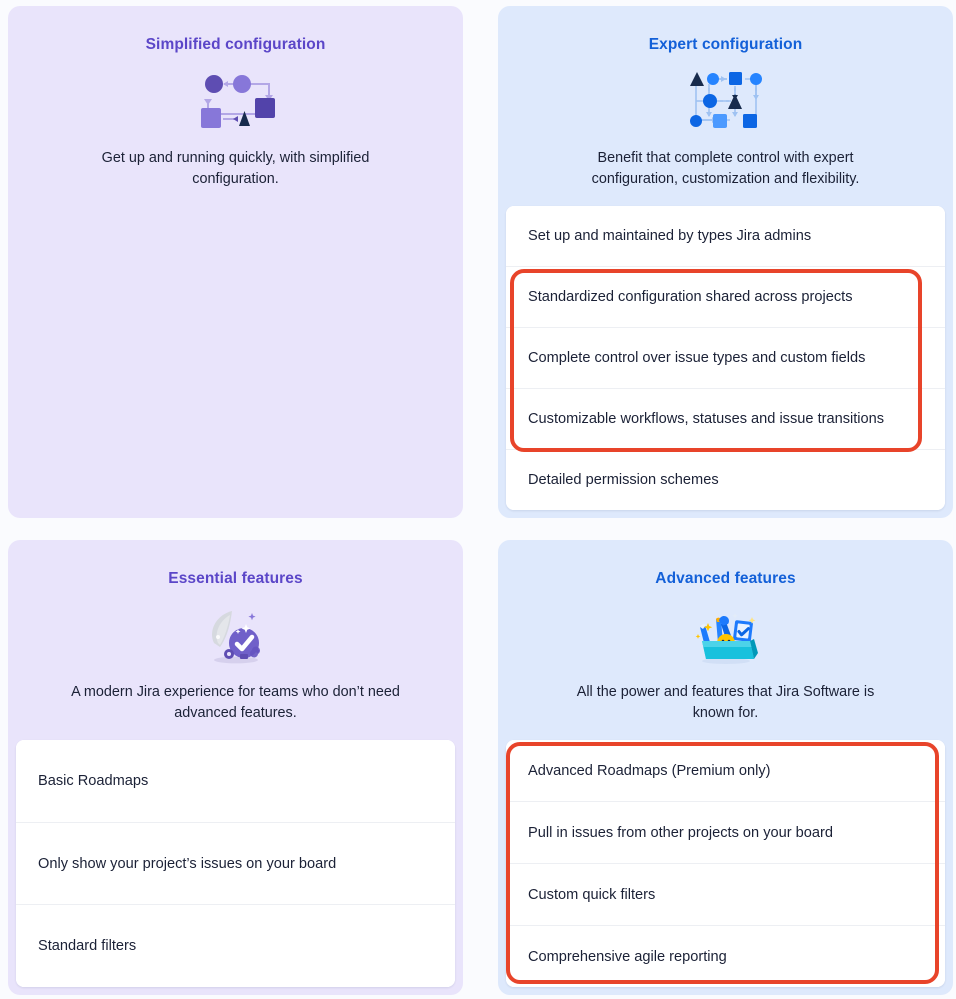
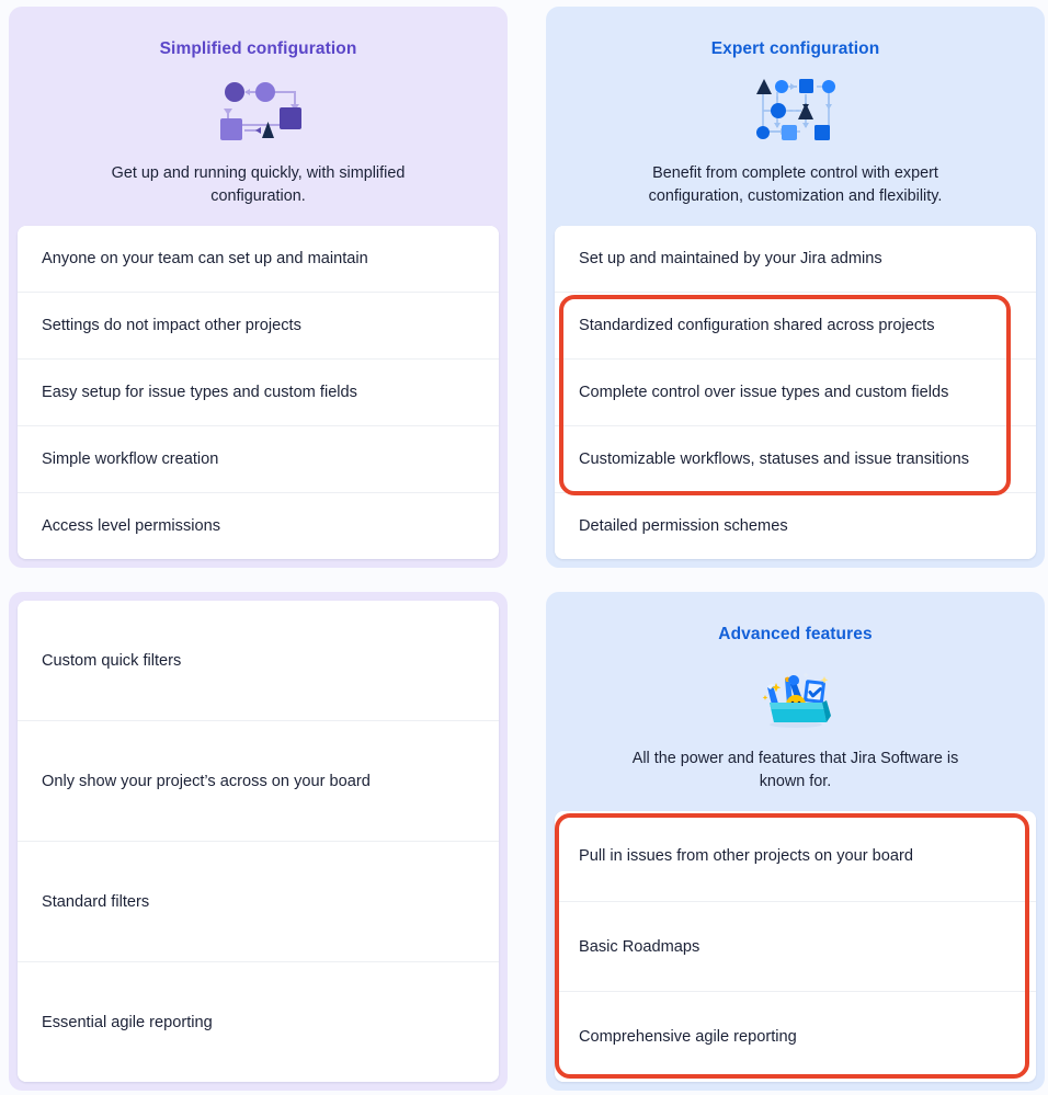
  Simplified configuration
  Get up and running quickly, with simplified configuration.
+ Anyone on your team can set up and maintain
+ Settings do not impact other projects
+ Easy setup for issue types and custom fields
+ Simple workflow creation
+ Access level permissions
  Expert configuration
- Benefit that complete control with expert configuration, customization and flexibility.
+ Benefit from complete control with expert configuration, customization and flexibility.
- Set up and maintained by types Jira admins
+ Set up and maintained by your Jira admins
  Standardized configuration shared across projects
  Complete control over issue types and custom fields
  Customizable workflows, statuses and issue transitions
  Detailed permission schemes
- Essential features
- A modern Jira experience for teams who don’t need advanced features.
- Basic Roadmaps
+ Custom quick filters
- Only show your project’s issues on your board
+ Only show your project’s across on your board
  Standard filters
+ Essential agile reporting
  Advanced features
  All the power and features that Jira Software is known for.
- Advanced Roadmaps (Premium only)
  Pull in issues from other projects on your board
- Custom quick filters
+ Basic Roadmaps
  Comprehensive agile reporting
